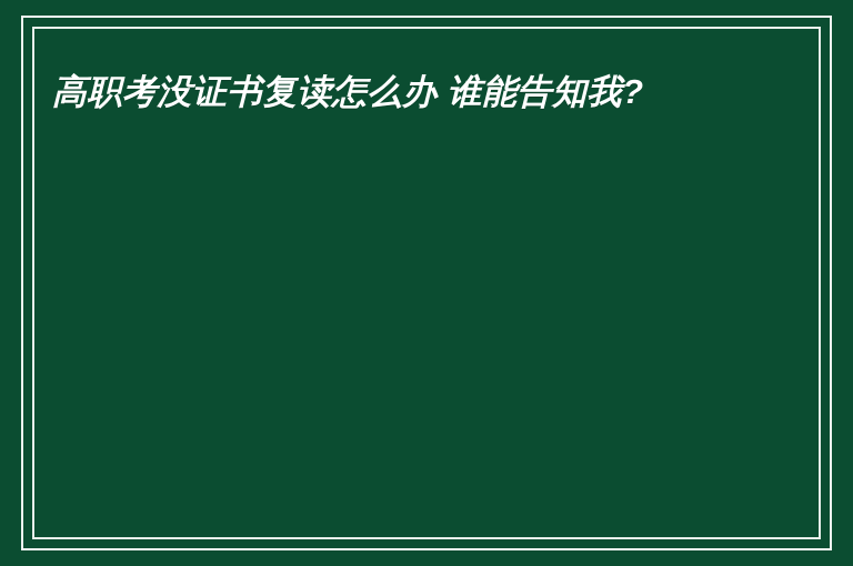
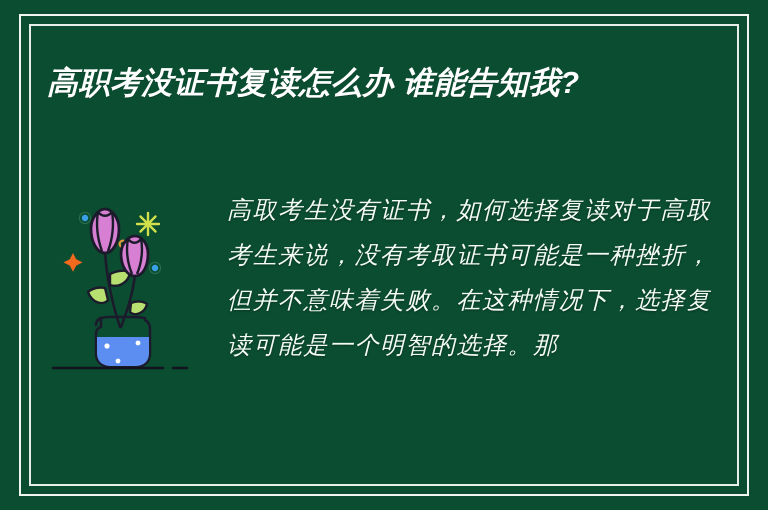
  高职考没证书复读怎么办 谁能告知我?
+ 高取考生没有证书，如何选择复读对于高取考生来说，没有考取证书可能是一种挫折，但并不意味着失败。在这种情况下，选择复读可能是一个明智的选择。那
